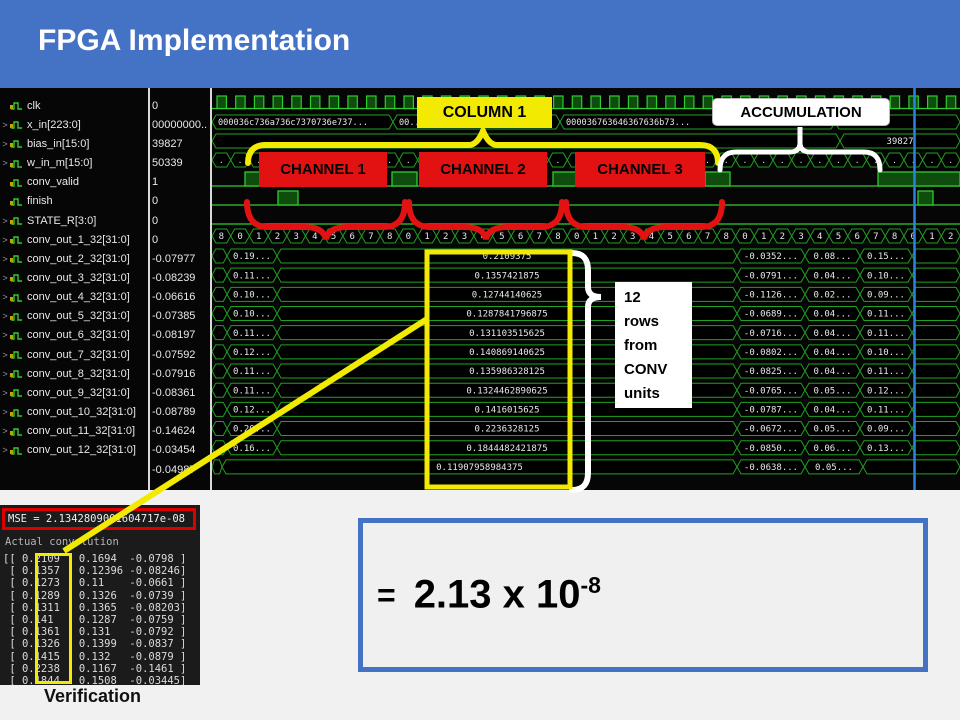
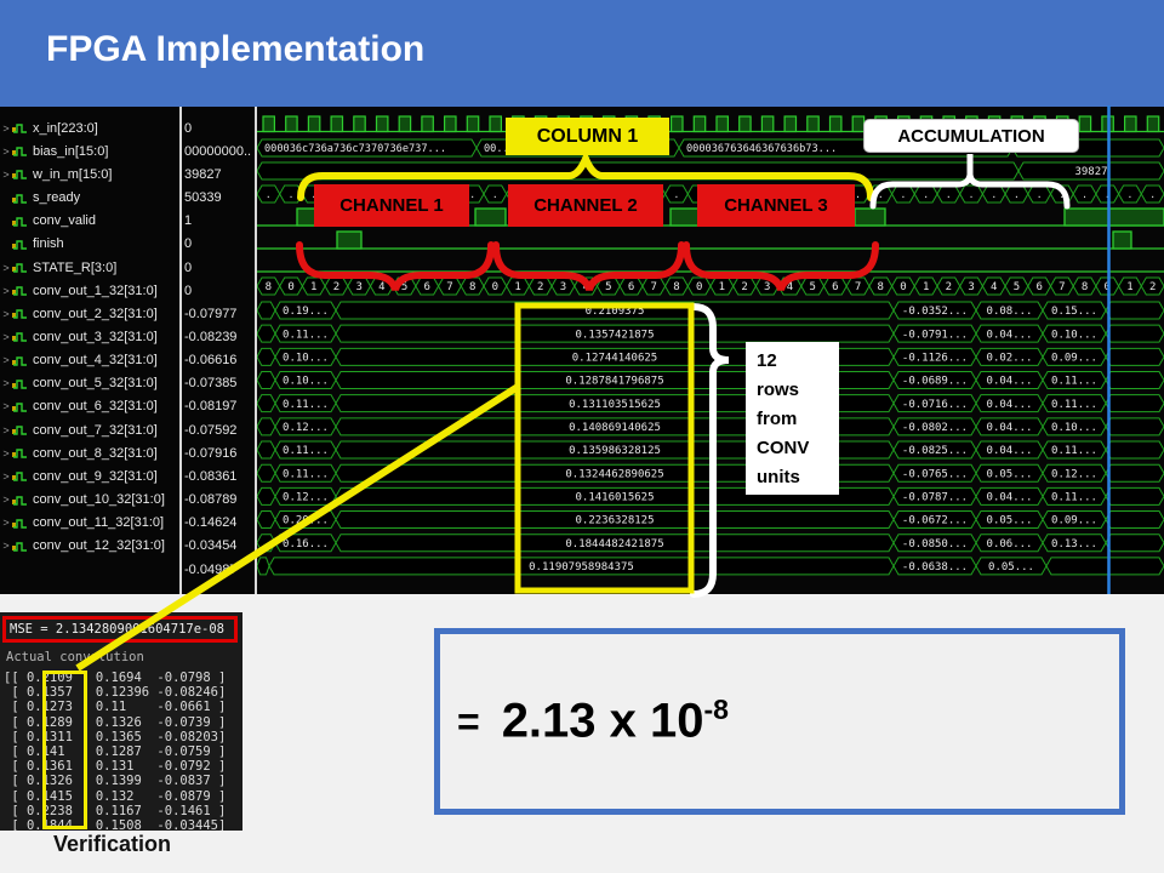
  FPGA Implementation
- clk
  >
  x_in[223:0]
  >
  bias_in[15:0]
  >
  w_in_m[15:0]
+ s_ready
  conv_valid
  finish
  >
  STATE_R[3:0]
  >
  conv_out_1_32[31:0]
  >
  conv_out_2_32[31:0]
  >
  conv_out_3_32[31:0]
  >
  conv_out_4_32[31:0]
  >
  conv_out_5_32[31:0]
  >
  conv_out_6_32[31:0]
  >
  conv_out_7_32[31:0]
  >
  conv_out_8_32[31:0]
  >
  conv_out_9_32[31:0]
  >
  conv_out_10_32[31:0]
  >
  conv_out_11_32[31:0]
  >
  conv_out_12_32[31:0]
  0
  00000000..
  39827
  50339
  1
  0
  0
  0
  -0.07977
  -0.08239
  -0.06616
  -0.07385
  -0.08197
  -0.07592
  -0.07916
  -0.08361
  -0.08789
  -0.14624
  -0.03454
  -0.049
  000036c736a736c7370736e737...
  000036763646367636b73...
  39827
  .
  .
  .
  .
  .
  .
  .
  .
  .
  .
  .
  .
  .
  .
  .
  .
  .
  8
  0
  1
  2
  3
  4
  5
  6
  7
  8
  0
  1
  2
  3
  5
  6
  7
  8
  0
  1
  2
  3
  4
  5
  6
  7
  8
  0
  1
  2
  3
  4
  5
  6
  7
  8
  1
  2
  0.19...
  0.2109375
  -0.0352...
  0.08...
  0.15...
  0.11...
  0.1357421875
  -0.0791...
  0.04...
  0.10...
  0.10...
  0.12744140625
  -0.1126...
  0.02...
  0.09...
  0.10...
  0.1287841796875
  -0.0689...
  0.04...
  0.11...
  0.11...
  0.131103515625
  -0.0716...
  0.04...
  0.11...
  0.12...
  0.140869140625
  -0.0802...
  0.04...
  0.10...
  0.11...
  0.135986328125
  -0.0825...
  0.04...
  0.11...
  0.11...
  0.1324462890625
  -0.0765...
  0.05...
  0.12...
  0.12...
  0.1416015625
  -0.0787...
  0.04...
  0.11...
  0.2..
  0.2236328125
  -0.0672...
  0.05...
  0.09...
  0.16...
  0.1844482421875
  -0.0850...
  0.06...
  0.13...
  0.11907958984375
  -0.0638...
  0.05...
  COLUMN 1
  CHANNEL 1
  CHANNEL 2
  CHANNEL 3
  ACCUMULATION
  12
  rows
  from
  CONV
  units
  MSE = 2.13428090604717e-08
  Actual convlution
  [[ 0.2109 0.1694 -0.0798 ]
  [ 0.1357 0.12396 -0.08246]
  [ 0.1273 0.11 -0.0661 ]
  [ 0.1289 0.1326 -0.0739 ]
  [ 0.1311 0.1365 -0.08203]
  [ 0.141 0.1287 -0.0759 ]
  [ 0.1361 0.131 -0.0792 ]
  [ 0.1326 0.1399 -0.0837 ]
  [ 0.1415 0.132 -0.0879 ]
  [ 0.2238 0.1167 -0.1461 ]
  [ 0.1844 0.1508 -0.03445]
  Verification
  =
  2.13 x 10-8
